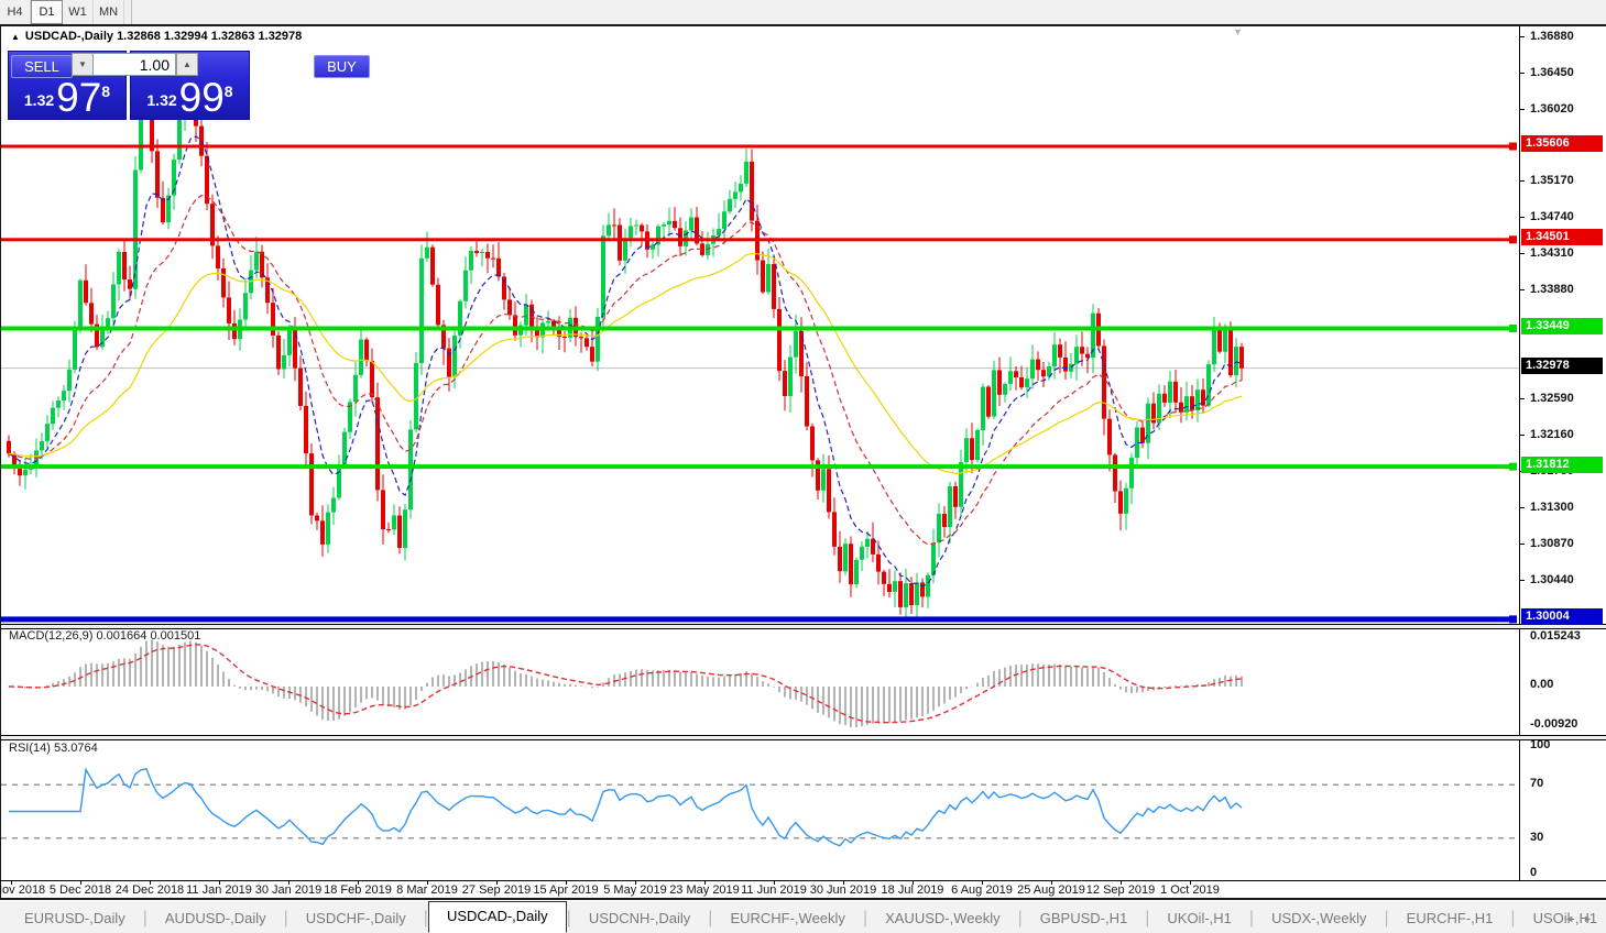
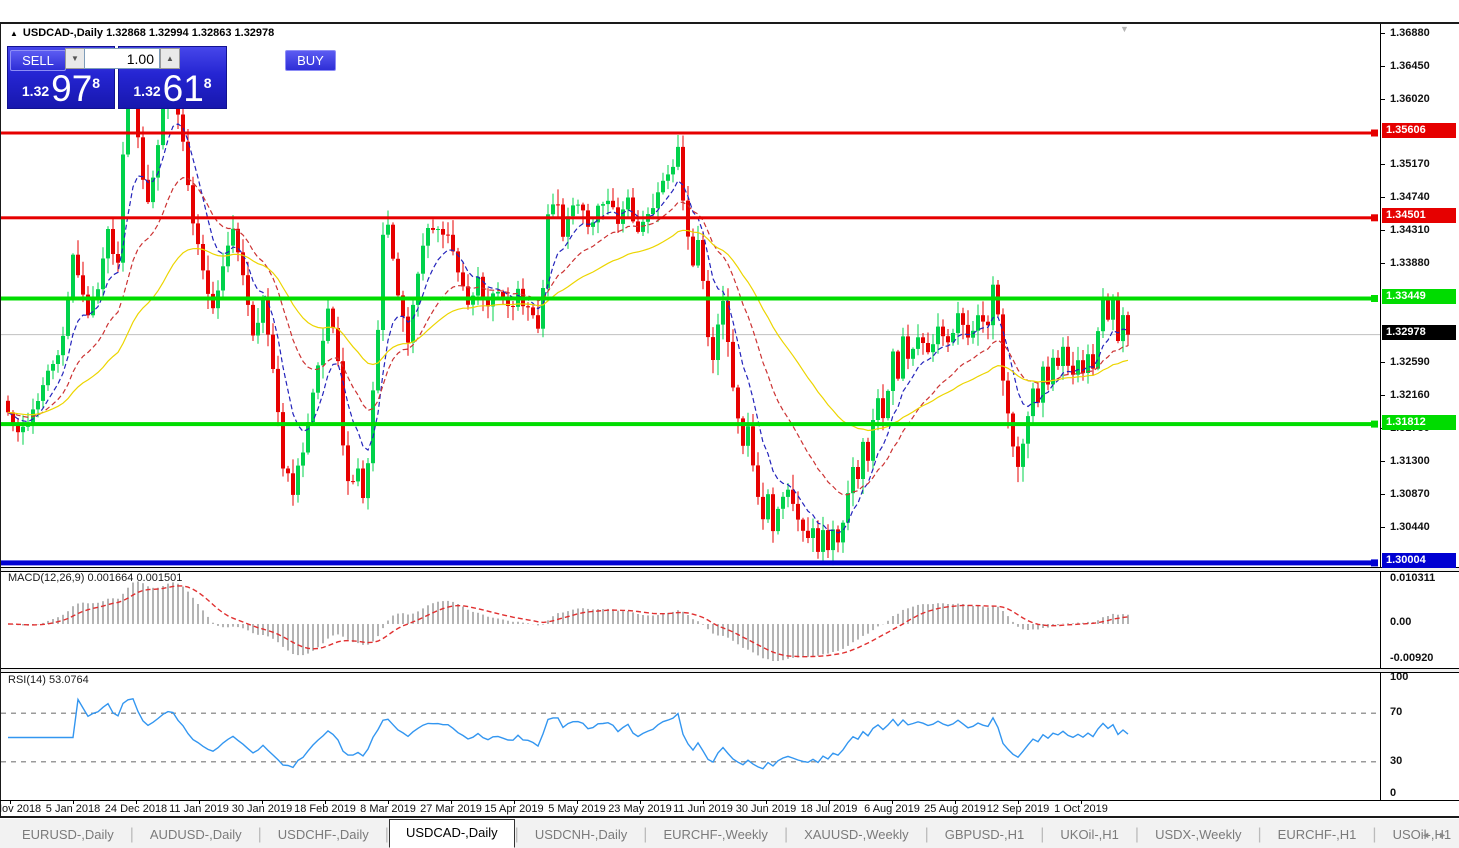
- H4
- D1
- W1
- MN
  1.36880
  1.36450
  1.36020
  1.35170
  1.34740
  1.34310
  1.33880
  1.32590
  1.32160
  1.31300
  1.30870
  1.30440
  1.35606
  1.34501
  1.33449
  1.31812
  1.30004
  1.32978
- 0.015243
+ 0.010311
  0.00
  -0.00920
  100
  70
  30
  0
  ▲ USDCAD-,Daily 1.32868 1.32994 1.32863 1.32978
  ▼
  SELL
  1.32
  97
  8
  BUY
  1.32
- 99
+ 61
  8
  ▼
  1.00
  ▲
  MACD(12,26,9) 0.001664 0.001501
  RSI(14) 53.0764
- 5 Dec 2018
+ 5 Jan 2018
  24 Dec 2018
  11 Jan 2019
  30 Jan 2019
  18 Feb 2019
  8 Mar 2019
- 27 Sep 2019
+ 27 Mar 2019
  15 Apr 2019
  5 May 2019
  23 May 2019
  11 Jun 2019
  30 Jun 2019
  18 Jul 2019
  6 Aug 2019
  25 Aug 2019
  12 Sep 2019
  1 Oct 2019
  EURUSD-,Daily
  |
  AUDUSD-,Daily
  |
  USDCHF-,Daily
  |
  USDCAD-,Daily
  |
  USDCNH-,Daily
  |
  EURCHF-,Weekly
  |
  XAUUSD-,Weekly
  |
  GBPUSD-,H1
  |
  UKOil-,H1
  |
  USDX-,Weekly
  |
  EURCHF-,H1
  |
  USOil-,H1
  ◄►
